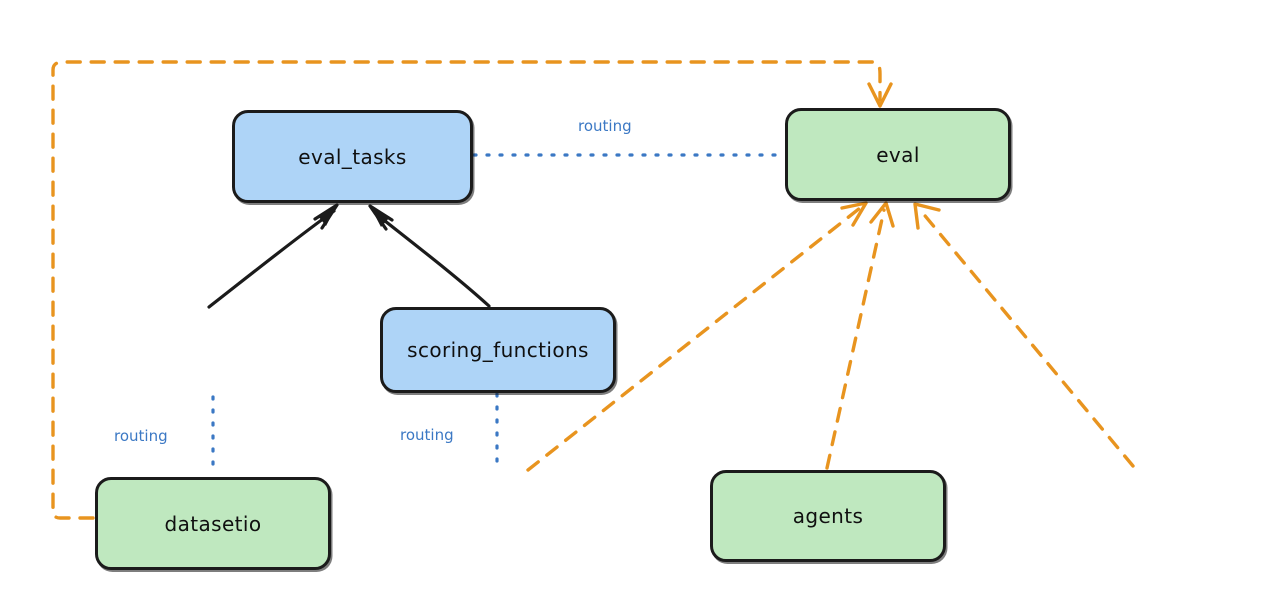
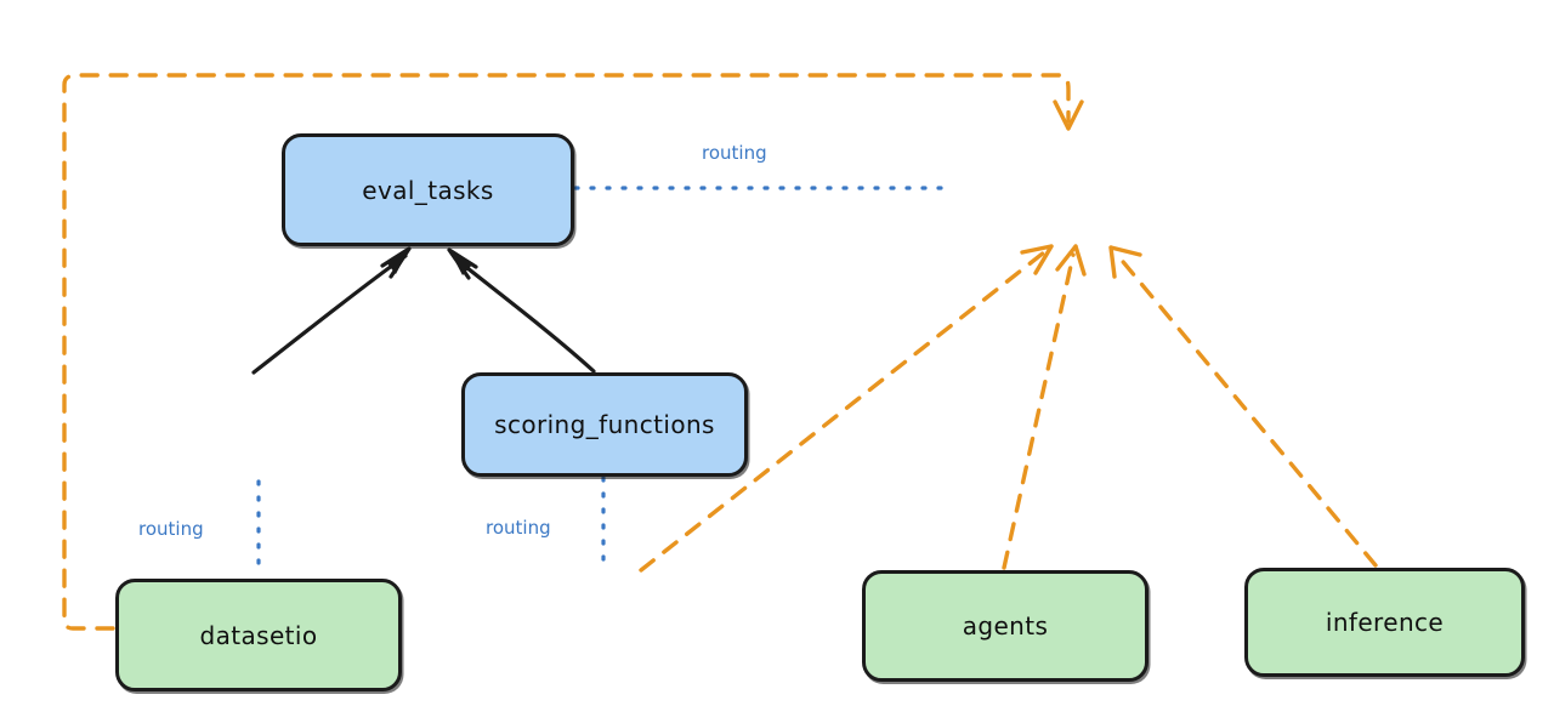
  eval_tasks
- eval
  scoring_functions
  datasetio
  agents
+ inference
  routing
  routing
  routing
